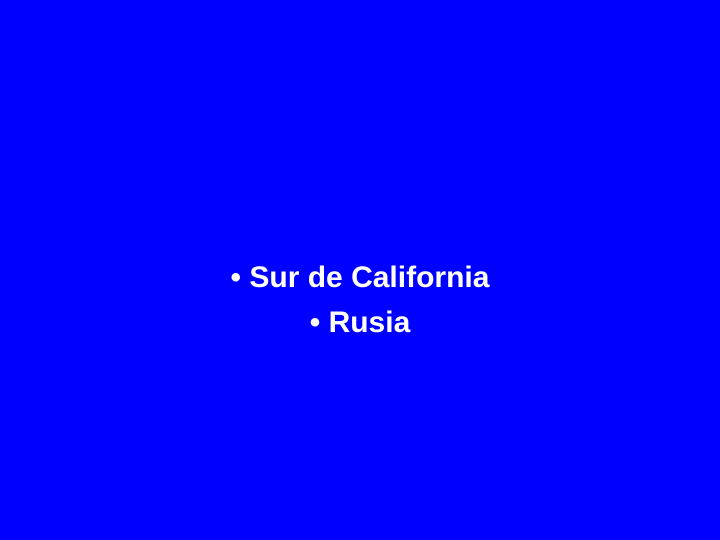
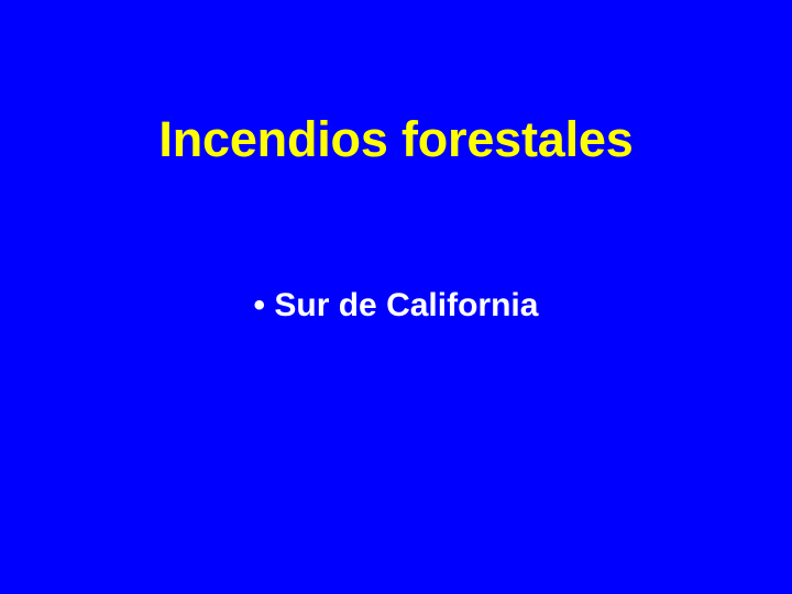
+ Incendios forestales
  • Sur de California
- • Rusia
